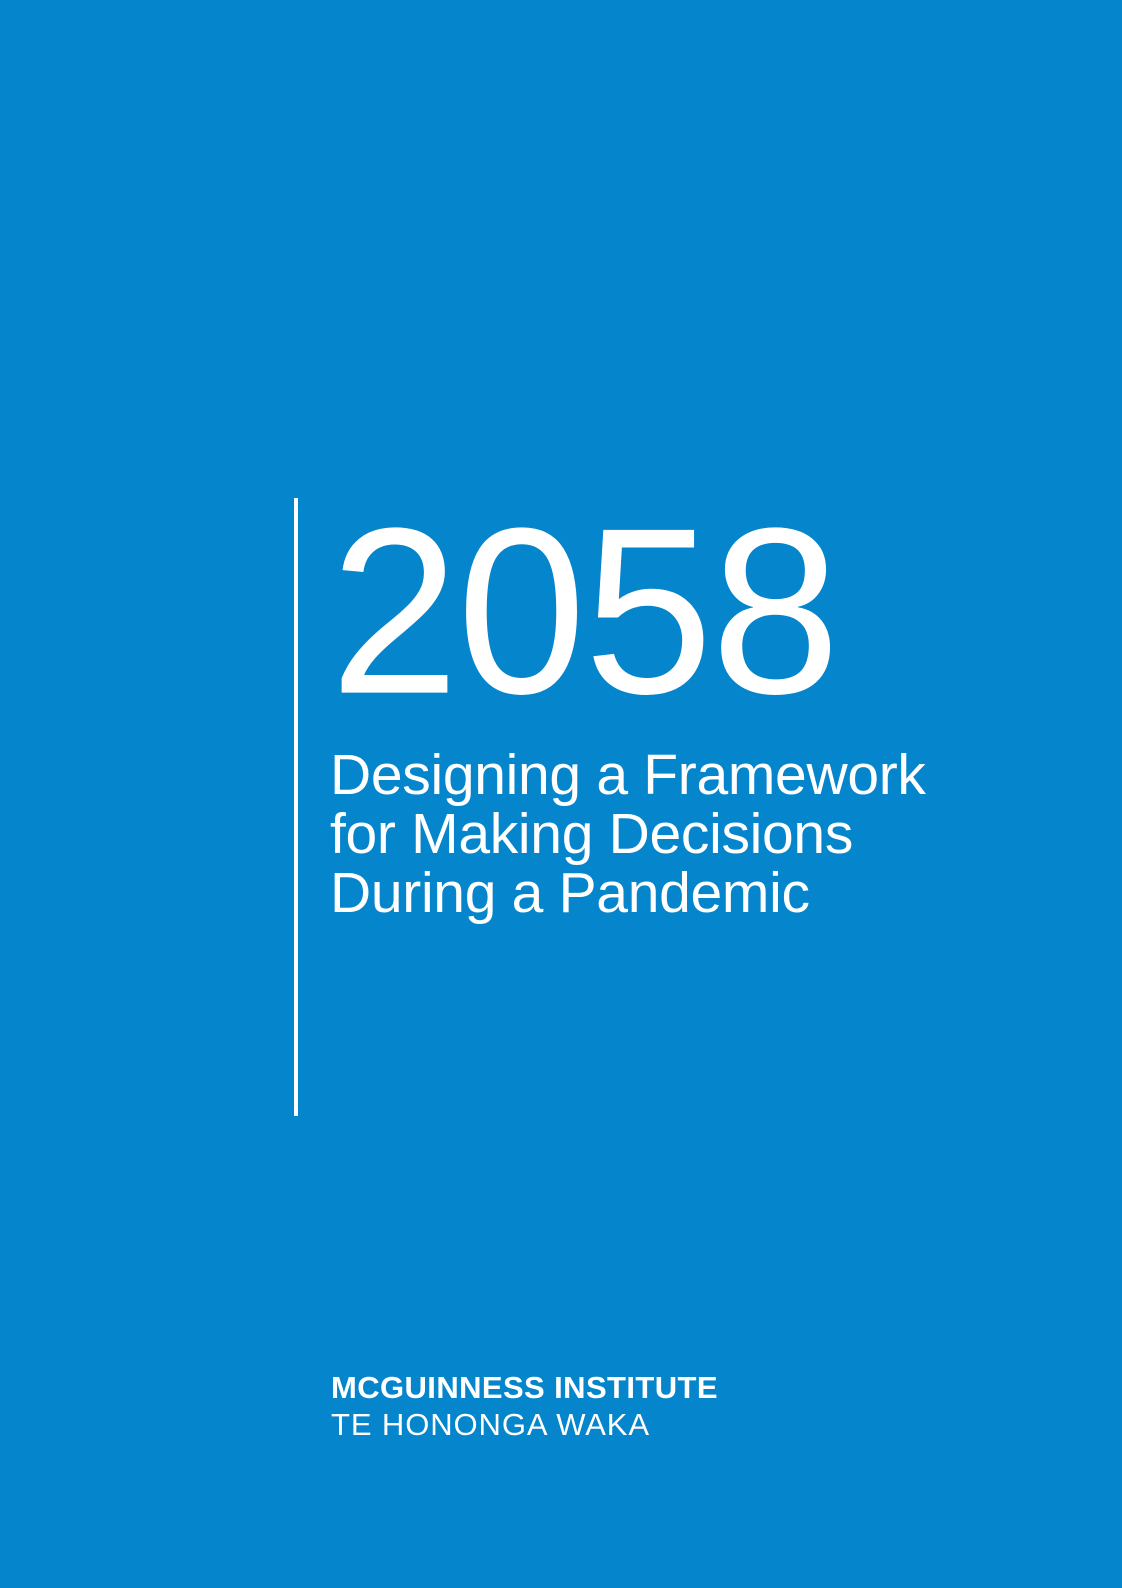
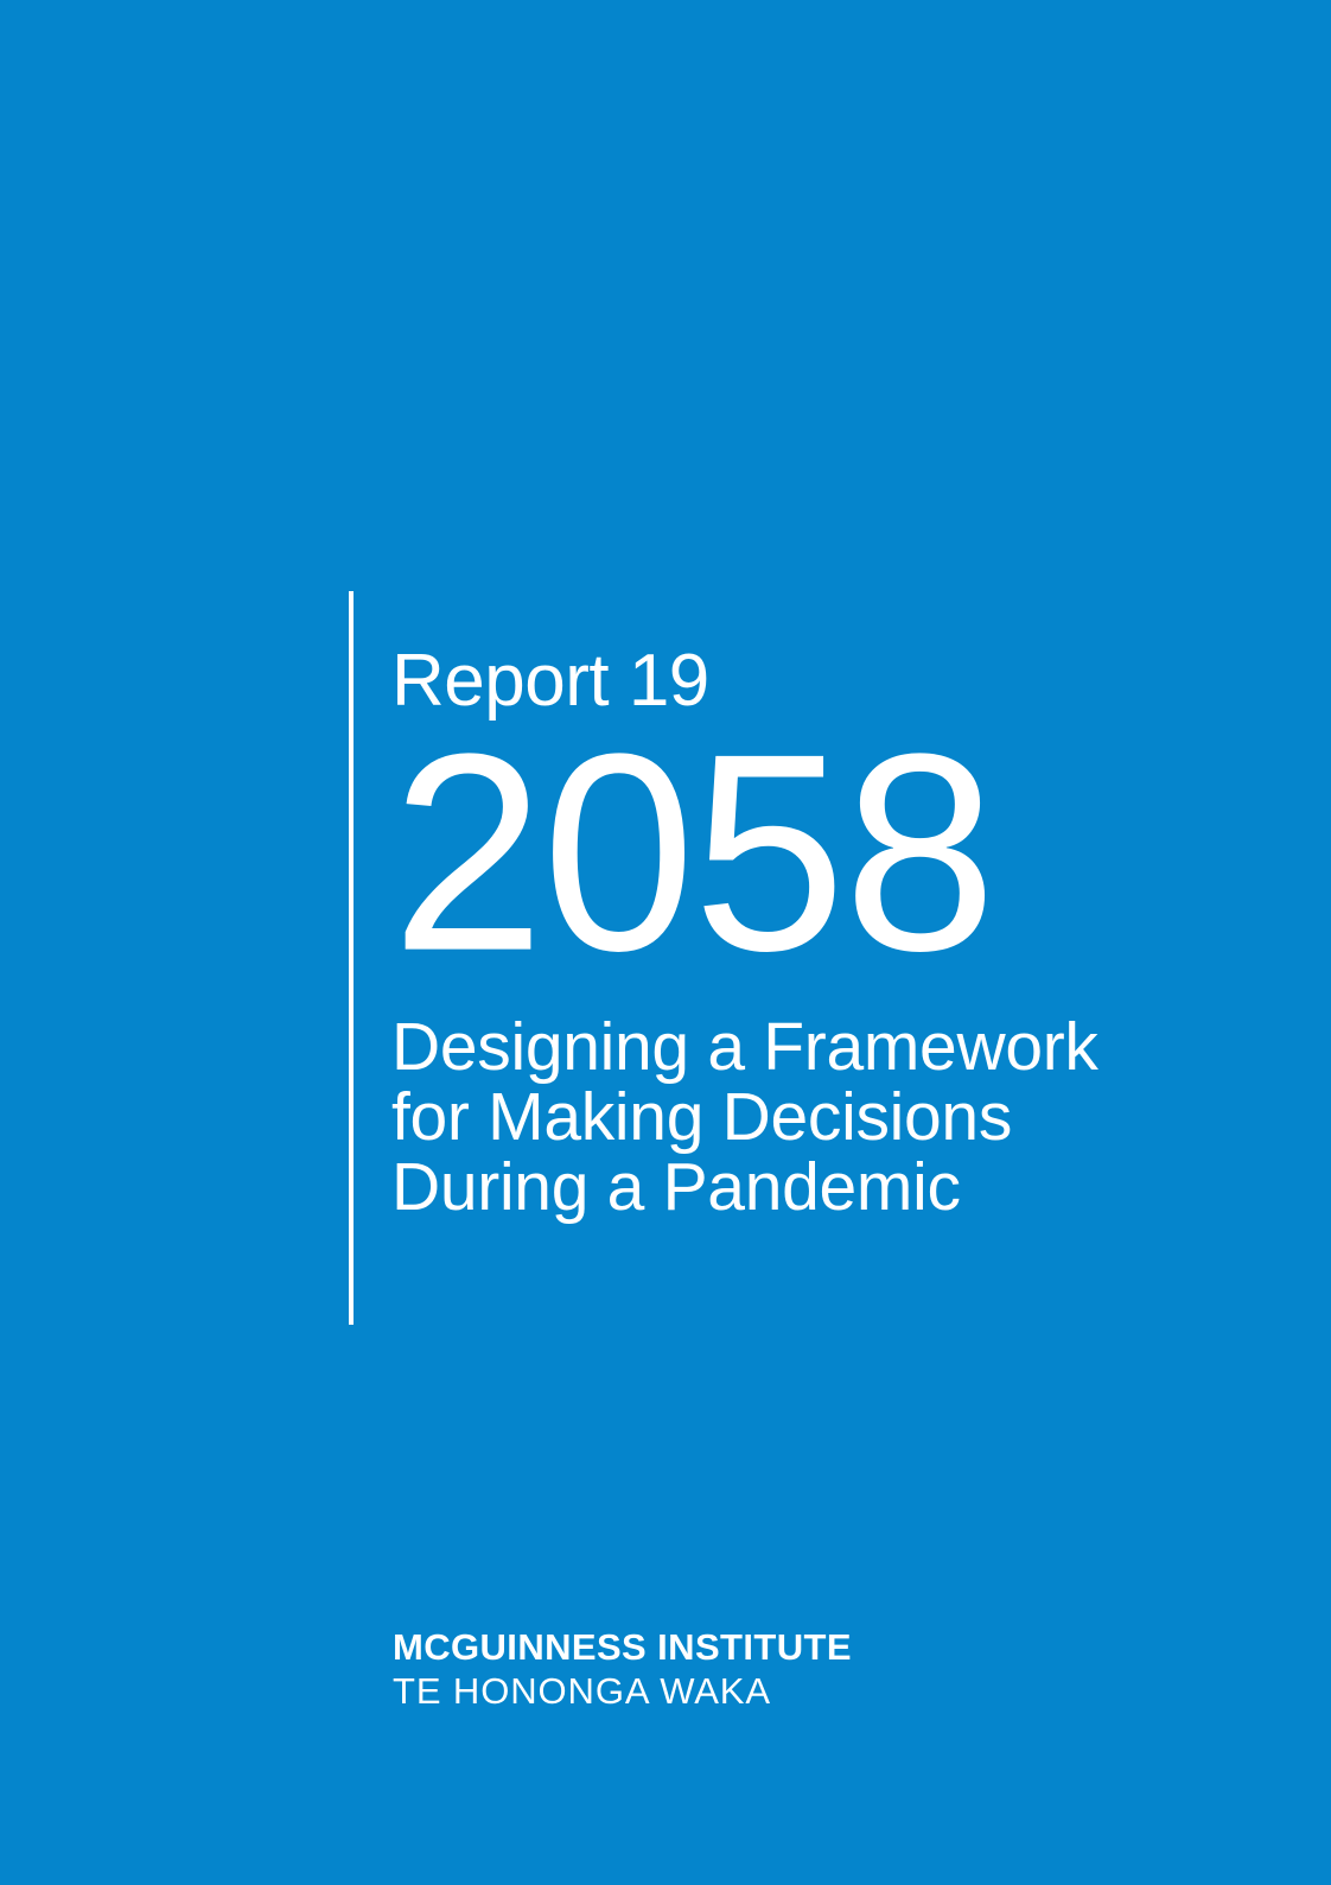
+ Report 19
  2058
  Designing a Framework
  for Making Decisions
  During a Pandemic
  MCGUINNESS INSTITUTE
  TE HONONGA WAKA
